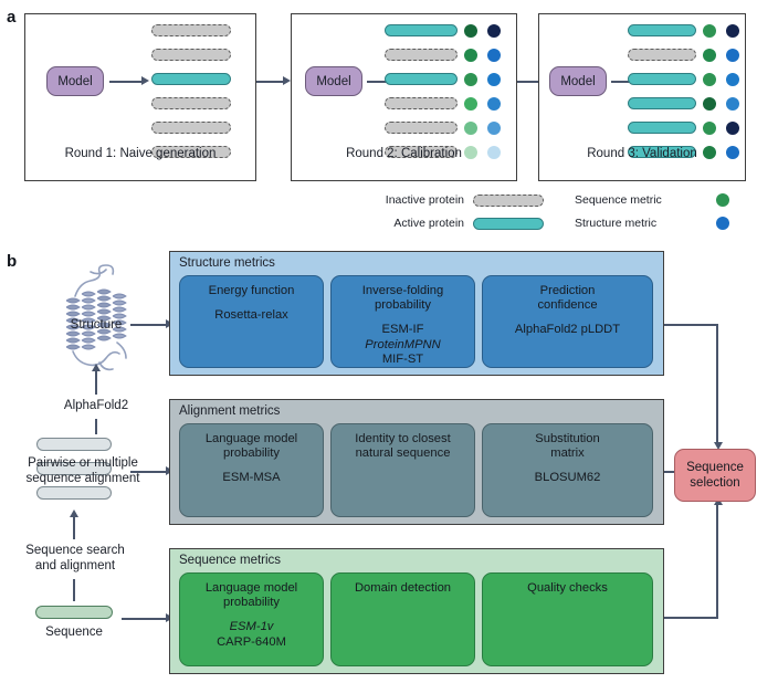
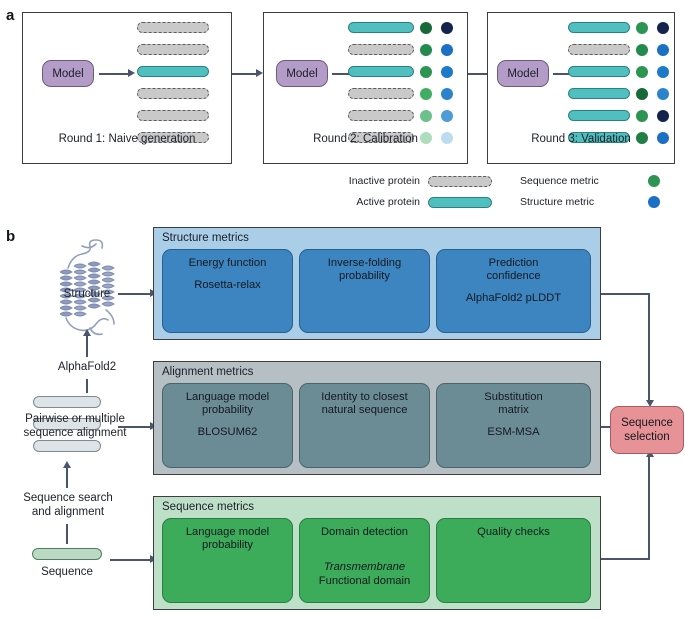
  a
  Model
  Round 1: Naive generation
  Model
  Round 2: Calibration
  Model
  Round 3: Validation
  Inactive protein
  Active protein
  Sequence metric
  Structure metric
  b
  Structure
  AlphaFold2
  Pairwise or multiple
  sequence alignment
  Sequence search
  and alignment
  Sequence
  Structure metrics
  Energy function
  Rosetta-relax
  Inverse-folding
  probability
- ESM-IF
- ProteinMPNN
- MIF-ST
  Prediction
  confidence
  AlphaFold2 pLDDT
  Alignment metrics
  Language model
  probability
- ESM-MSA
+ BLOSUM62
  Identity to closest
  natural sequence
  Substitution
  matrix
- BLOSUM62
+ ESM-MSA
  Sequence metrics
  Language model
  probability
- ESM-1v
- CARP-640M
  Domain detection
+ Transmembrane
+ Functional domain
  Quality checks
  Sequence
  selection
